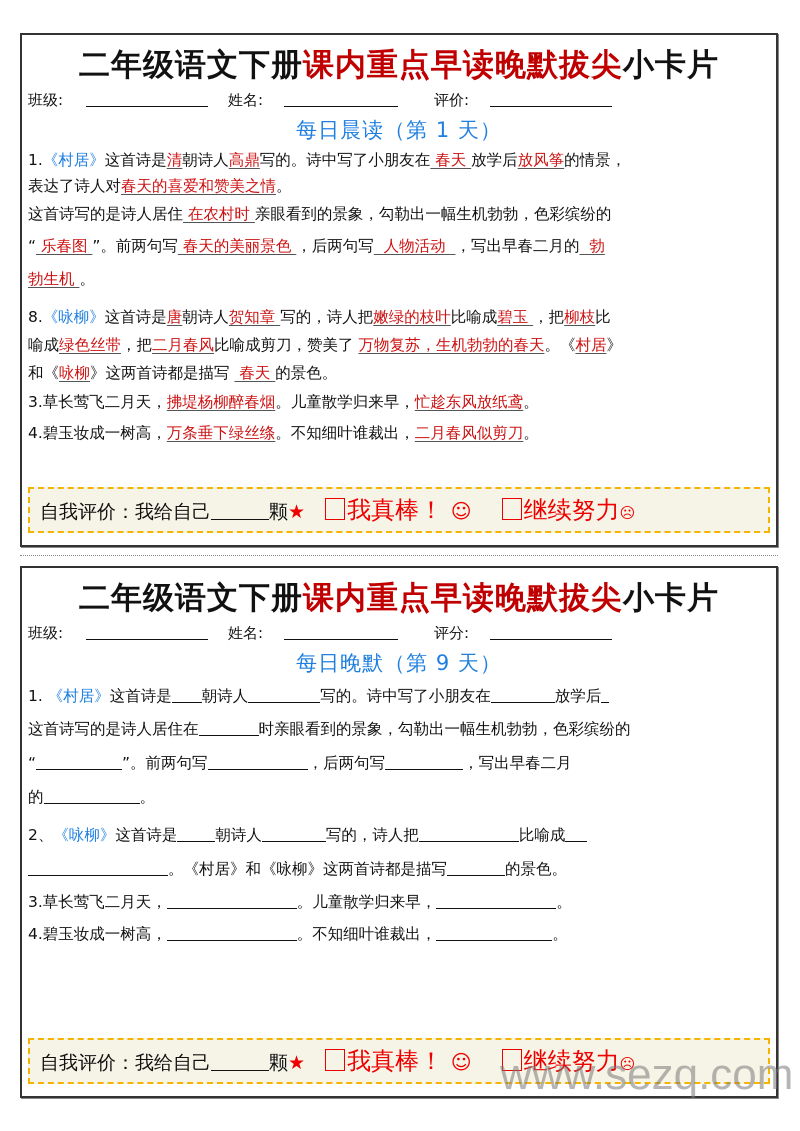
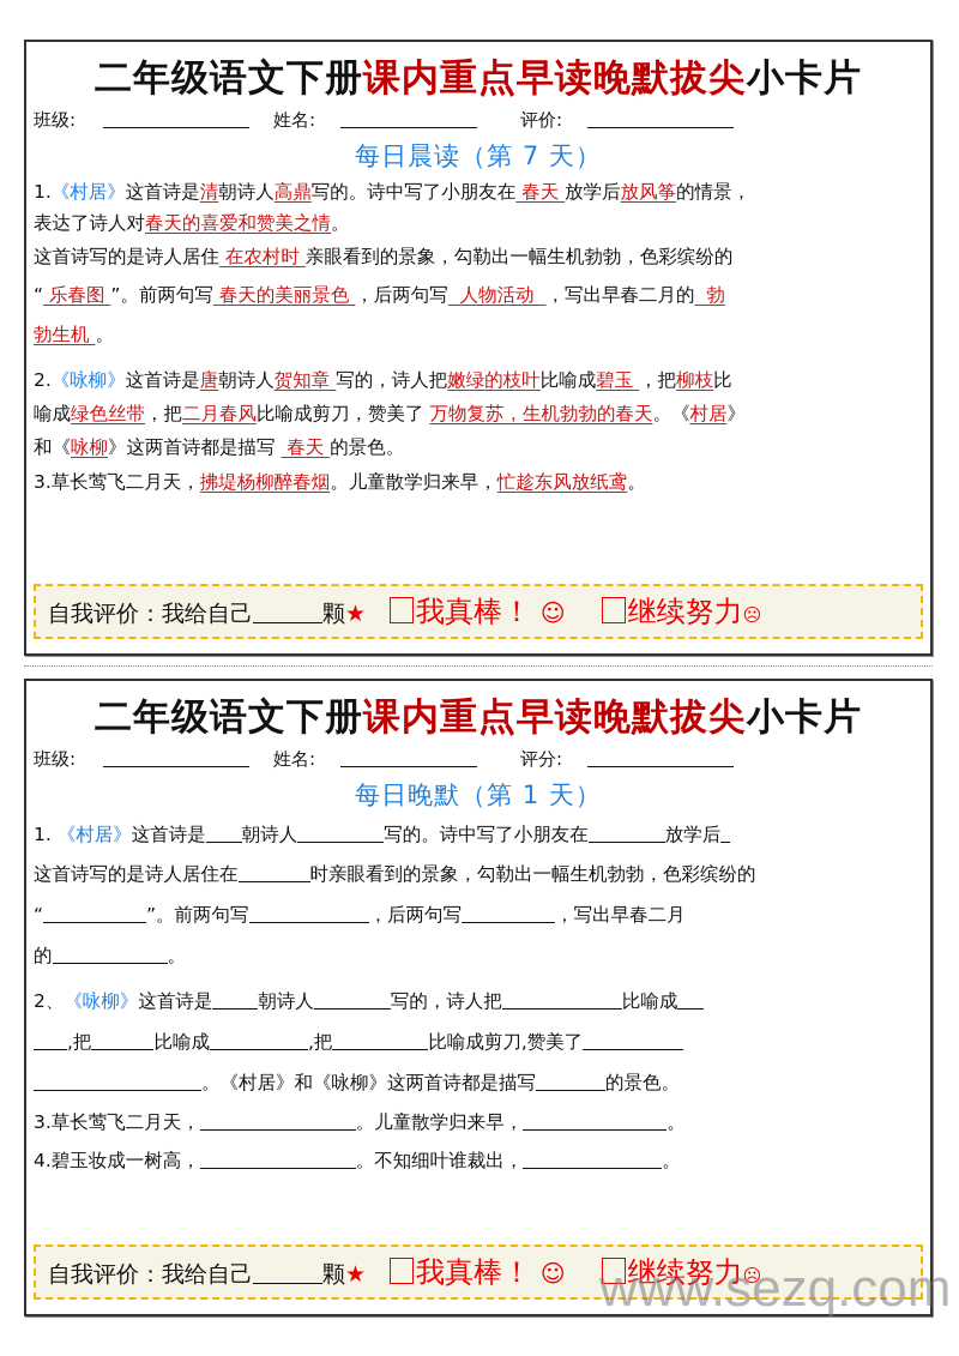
  二年级语文下册课内重点早读晚默拔尖小卡片
  班级:
  姓名:
  评价:
- 每日晨读（第 1 天）
+ 每日晨读（第 7 天）
  1.《村居》这首诗是清朝诗人高鼎写的。诗中写了小朋友在 春天 放学后放风筝的情景，
  表达了诗人对春天的喜爱和赞美之情。
  这首诗写的是诗人居住 在农村时 亲眼看到的景象，勾勒出一幅生机勃勃，色彩缤纷的
  “ 乐春图 ”。前两句写 春天的美丽景色 ，后两句写 人物活动 ，写出早春二月的 勃
  勃生机 。
- 8.《咏柳》这首诗是唐朝诗人贺知章 写的，诗人把嫩绿的枝叶比喻成碧玉 ，把柳枝比
+ 2.《咏柳》这首诗是唐朝诗人贺知章 写的，诗人把嫩绿的枝叶比喻成碧玉 ，把柳枝比
  喻成绿色丝带，把二月春风比喻成剪刀，赞美了 万物复苏，生机勃勃的春天。《村居》
  和《咏柳》这两首诗都是描写 春天 的景色。
  3.草长莺飞二月天，拂堤杨柳醉春烟。儿童散学归来早，忙趁东风放纸鸢。
- 4.碧玉妆成一树高，万条垂下绿丝绦。不知细叶谁裁出，二月春风似剪刀。
  自我评价：我给自己 颗★ 我真棒！ ☺ 继续努力☹
  二年级语文下册课内重点早读晚默拔尖小卡片
  班级:
  姓名:
  评分:
- 每日晚默（第 9 天）
+ 每日晚默（第 1 天）
  1. 《村居》这首诗是 朝诗人 写的。诗中写了小朋友在 放学后
  这首诗写的是诗人居住在 时亲眼看到的景象，勾勒出一幅生机勃勃，色彩缤纷的
  “ ”。前两句写 ，后两句写 ，写出早春二月
  的 。
  2、《咏柳》这首诗是 朝诗人 写的，诗人把 比喻成
+ ,把 比喻成 ,把 比喻成剪刀,赞美了
  。《村居》和《咏柳》这两首诗都是描写 的景色。
  3.草长莺飞二月天， 。儿童散学归来早， 。
  4.碧玉妆成一树高， 。不知细叶谁裁出， 。
  自我评价：我给自己 颗★ 我真棒！ ☺ 继续努力☹
  www.sezq.com
